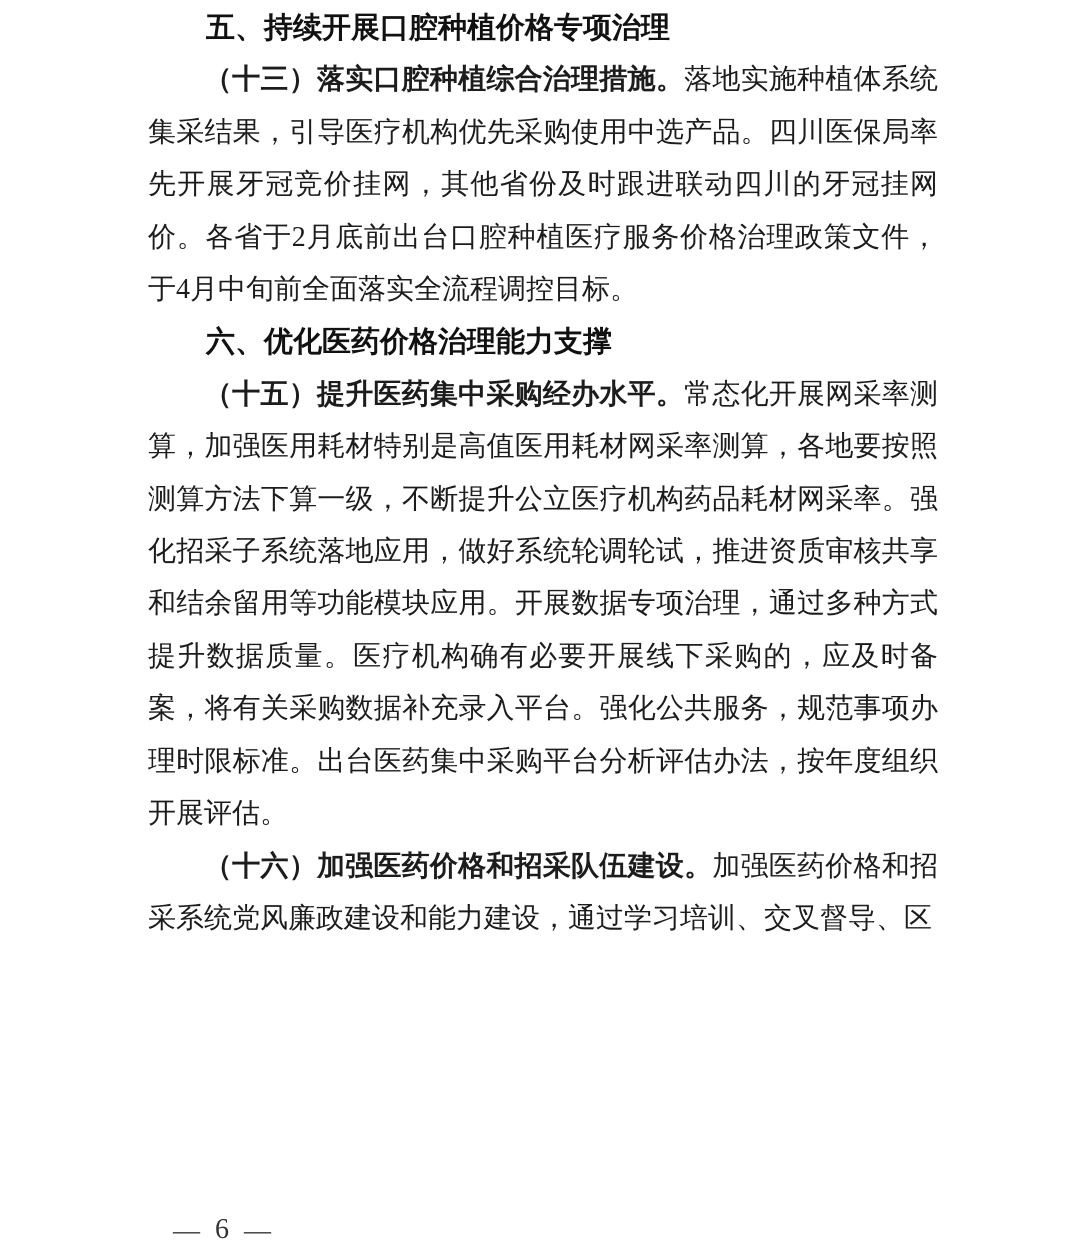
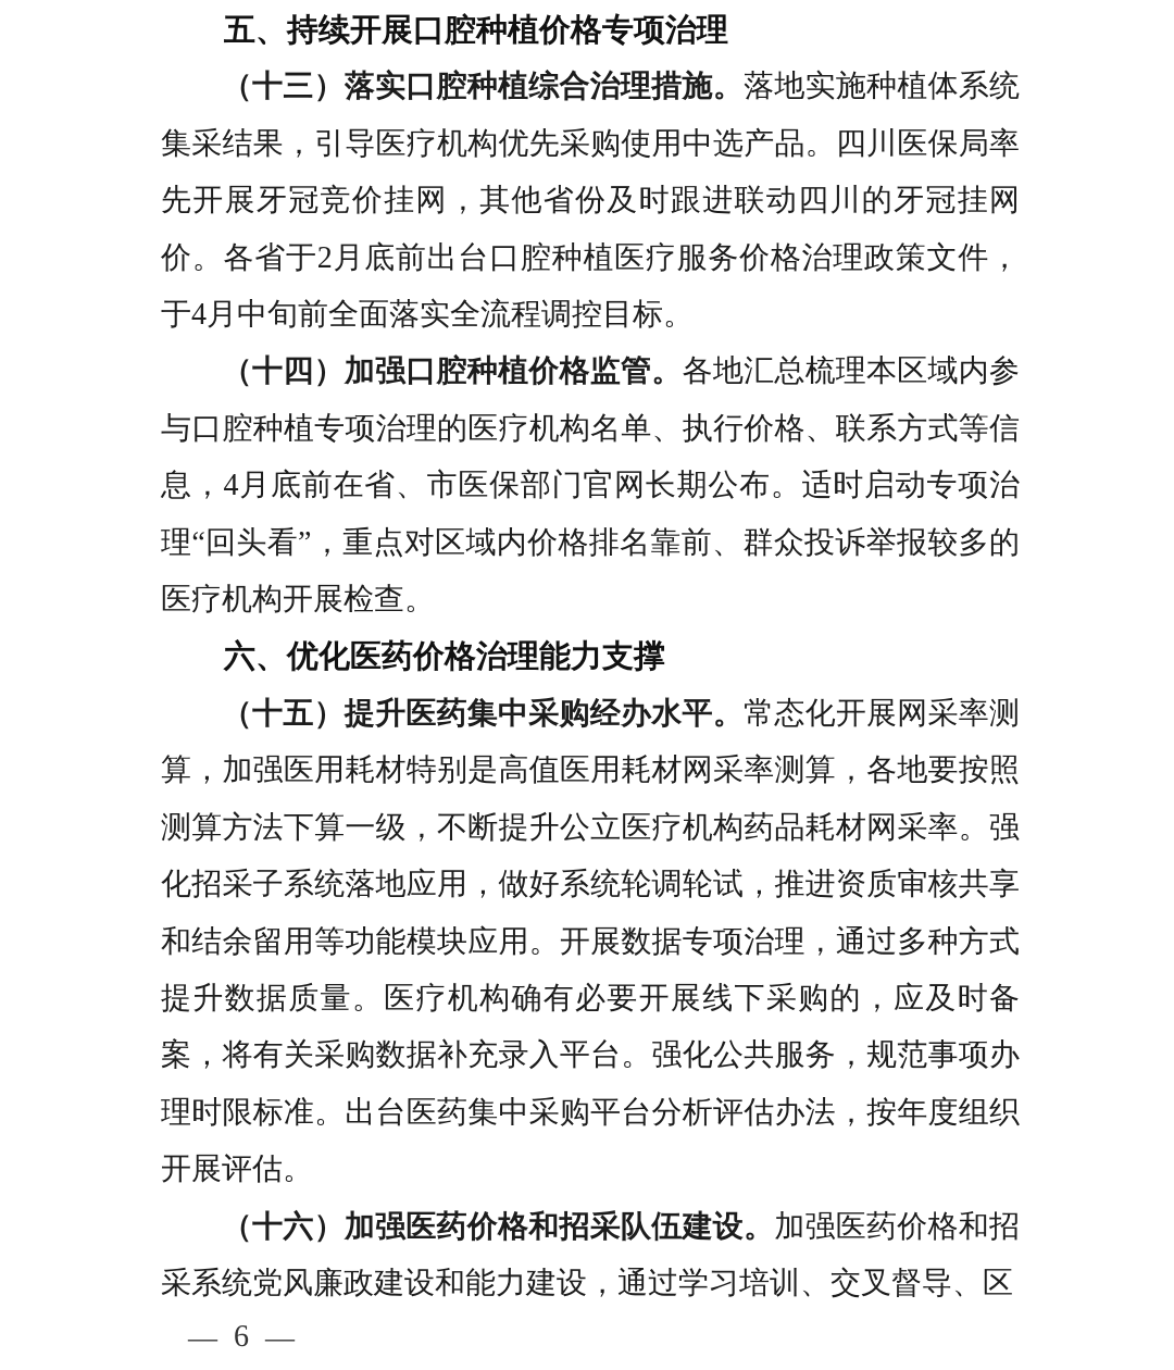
  五、持续开展口腔种植价格专项治理
  （十三）落实口腔种植综合治理措施。落地实施种植体系统集采结果，引导医疗机构优先采购使用中选产品。四川医保局率先开展牙冠竞价挂网，其他省份及时跟进联动四川的牙冠挂网价。各省于2月底前出台口腔种植医疗服务价格治理政策文件，于4月中旬前全面落实全流程调控目标。
+ （十四）加强口腔种植价格监管。各地汇总梳理本区域内参与口腔种植专项治理的医疗机构名单、执行价格、联系方式等信息，4月底前在省、市医保部门官网长期公布。适时启动专项治理“回头看”，重点对区域内价格排名靠前、群众投诉举报较多的医疗机构开展检查。
  六、优化医药价格治理能力支撑
  （十五）提升医药集中采购经办水平。常态化开展网采率测算，加强医用耗材特别是高值医用耗材网采率测算，各地要按照测算方法下算一级，不断提升公立医疗机构药品耗材网采率。强化招采子系统落地应用，做好系统轮调轮试，推进资质审核共享和结余留用等功能模块应用。开展数据专项治理，通过多种方式提升数据质量。医疗机构确有必要开展线下采购的，应及时备案，将有关采购数据补充录入平台。强化公共服务，规范事项办理时限标准。出台医药集中采购平台分析评估办法，按年度组织开展评估。
  （十六）加强医药价格和招采队伍建设。加强医药价格和招采系统党风廉政建设和能力建设，通过学习培训、交叉督导、区
  —
  6
  —
